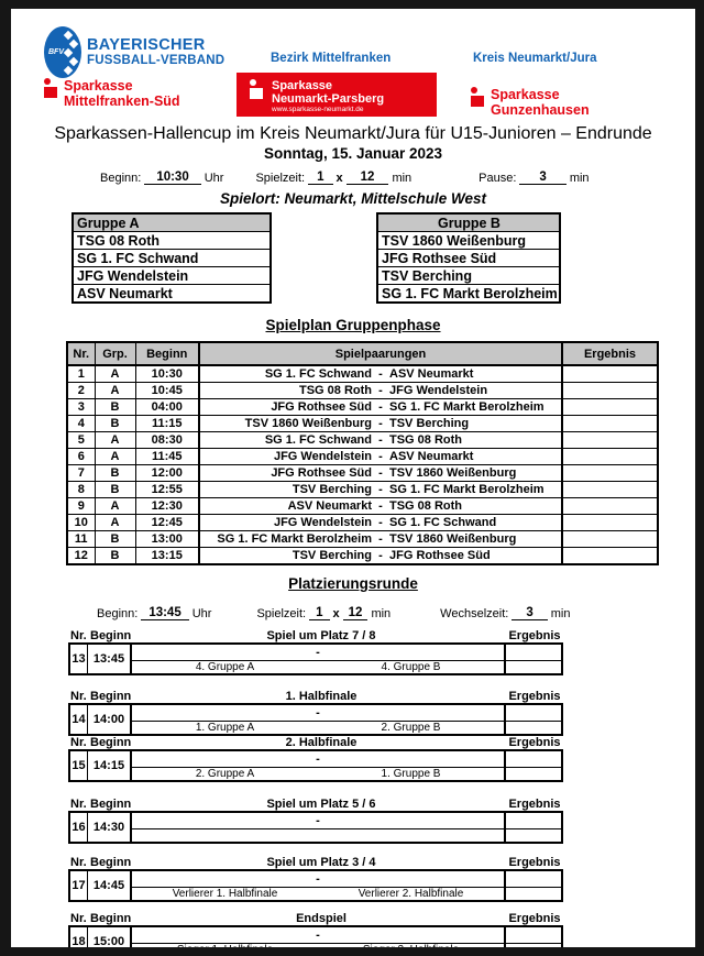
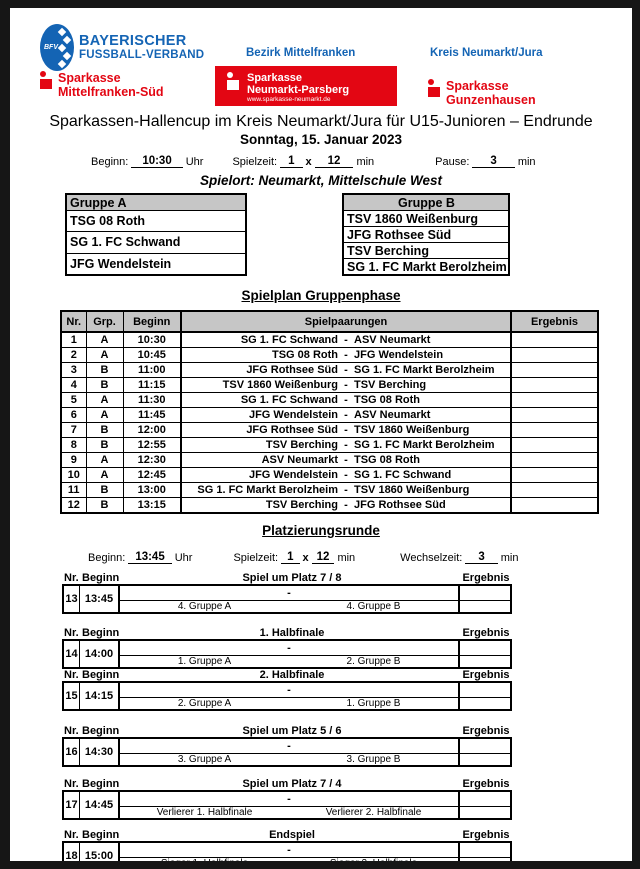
  BAYERISCHER
  FUSSBALL-VERBAND
  Bezirk Mittelfranken
  Kreis Neumarkt/Jura
  Sparkasse
  Mittelfranken-Süd
  Sparkasse
  Neumarkt-Parsberg
  Sparkasse
  Gunzenhausen
  Sparkassen-Hallencup im Kreis Neumarkt/Jura für U15-Junioren – Endrunde
  Sonntag, 15. Januar 2023
  Beginn:
  10:30
  Uhr
  Spielzeit:
  1
  x
  12
  min
  Pause:
  3
  min
  Spielort: Neumarkt, Mittelschule West
  Gruppe A
  TSG 08 Roth
  SG 1. FC Schwand
  JFG Wendelstein
- ASV Neumarkt
  Gruppe B
  TSV 1860 Weißenburg
  JFG Rothsee Süd
  TSV Berching
  SG 1. FC Markt Berolzheim
  Spielplan Gruppenphase
  Nr.	Grp.	Beginn	Spielpaarungen	Ergebnis
  1	A	10:30	SG 1. FC Schwand - ASV Neumarkt
  2	A	10:45	TSG 08 Roth - JFG Wendelstein
- 3	B	04:00	JFG Rothsee Süd - SG 1. FC Markt Berolzheim
+ 3	B	11:00	JFG Rothsee Süd - SG 1. FC Markt Berolzheim
  4	B	11:15	TSV 1860 Weißenburg - TSV Berching
- 5	A	08:30	SG 1. FC Schwand - TSG 08 Roth
+ 5	A	11:30	SG 1. FC Schwand - TSG 08 Roth
  6	A	11:45	JFG Wendelstein - ASV Neumarkt
  7	B	12:00	JFG Rothsee Süd - TSV 1860 Weißenburg
  8	B	12:55	TSV Berching - SG 1. FC Markt Berolzheim
  9	A	12:30	ASV Neumarkt - TSG 08 Roth
  10	A	12:45	JFG Wendelstein - SG 1. FC Schwand
  11	B	13:00	SG 1. FC Markt Berolzheim - TSV 1860 Weißenburg
  12	B	13:15	TSV Berching - JFG Rothsee Süd
  Platzierungsrunde
  Beginn:
  13:45
  Uhr
  Spielzeit:
  1
  x
  12
  min
  Wechselzeit:
  3
  min
  Nr.
  Beginn
  Spiel um Platz 7 / 8
  Ergebnis
  13
  13:45
  -
  4. Gruppe A
  4. Gruppe B
  Nr.
  Beginn
  1. Halbfinale
  Ergebnis
  14
  14:00
  -
  1. Gruppe A
  2. Gruppe B
  Nr.
  Beginn
  2. Halbfinale
  Ergebnis
  15
  14:15
  -
  2. Gruppe A
  1. Gruppe B
  Nr.
  Beginn
  Spiel um Platz 5 / 6
  Ergebnis
  16
  14:30
  -
+ 3. Gruppe A
+ 3. Gruppe B
  Nr.
  Beginn
- Spiel um Platz 3 / 4
+ Spiel um Platz 7 / 4
  Ergebnis
  17
  14:45
  -
  Verlierer 1. Halbfinale
  Verlierer 2. Halbfinale
  Nr.
  Beginn
  Endspiel
  Ergebnis
  18
  15:00
  -
